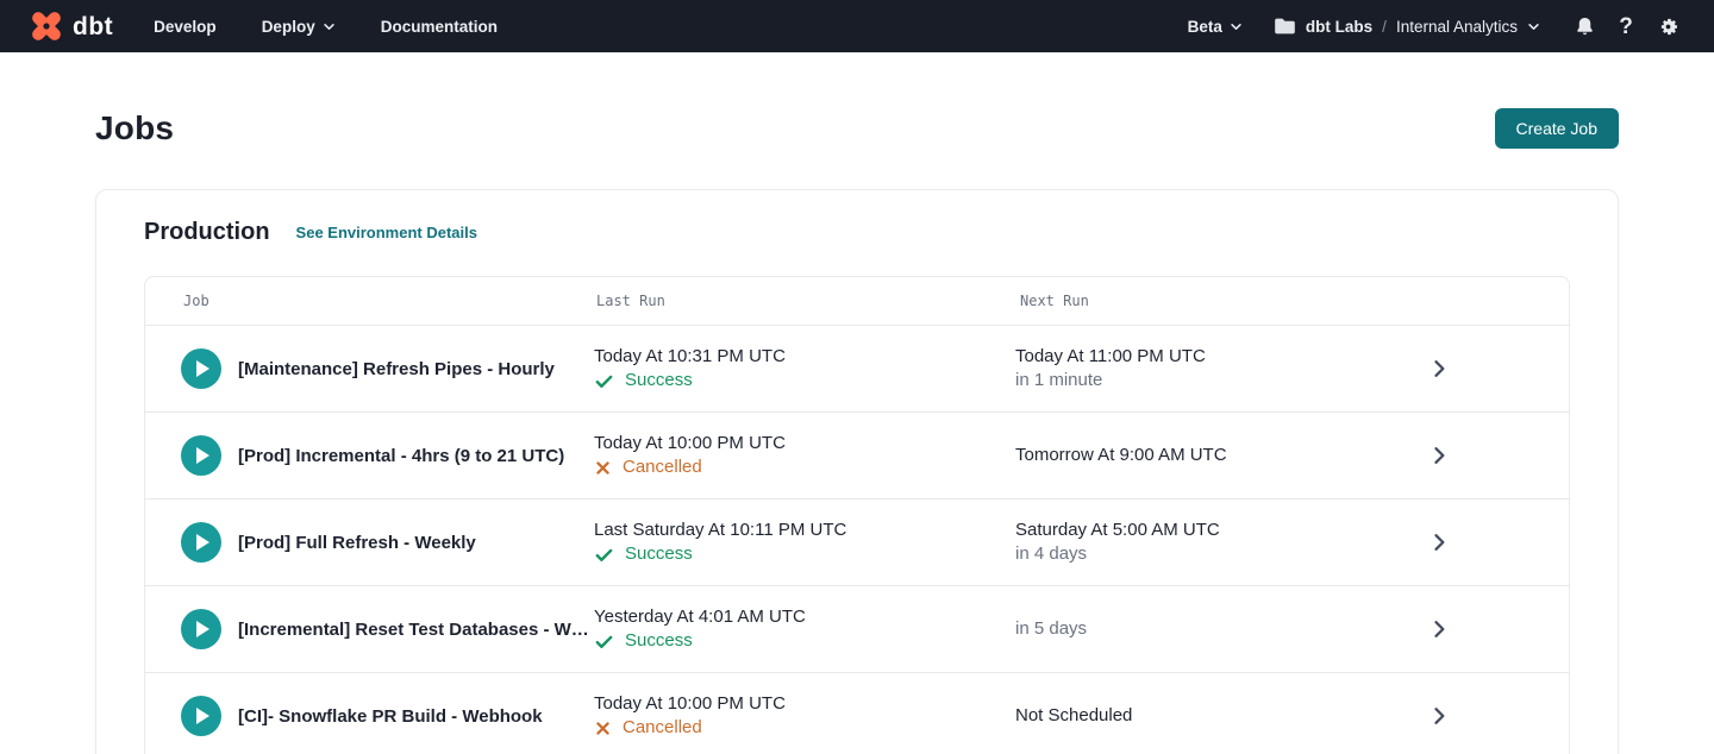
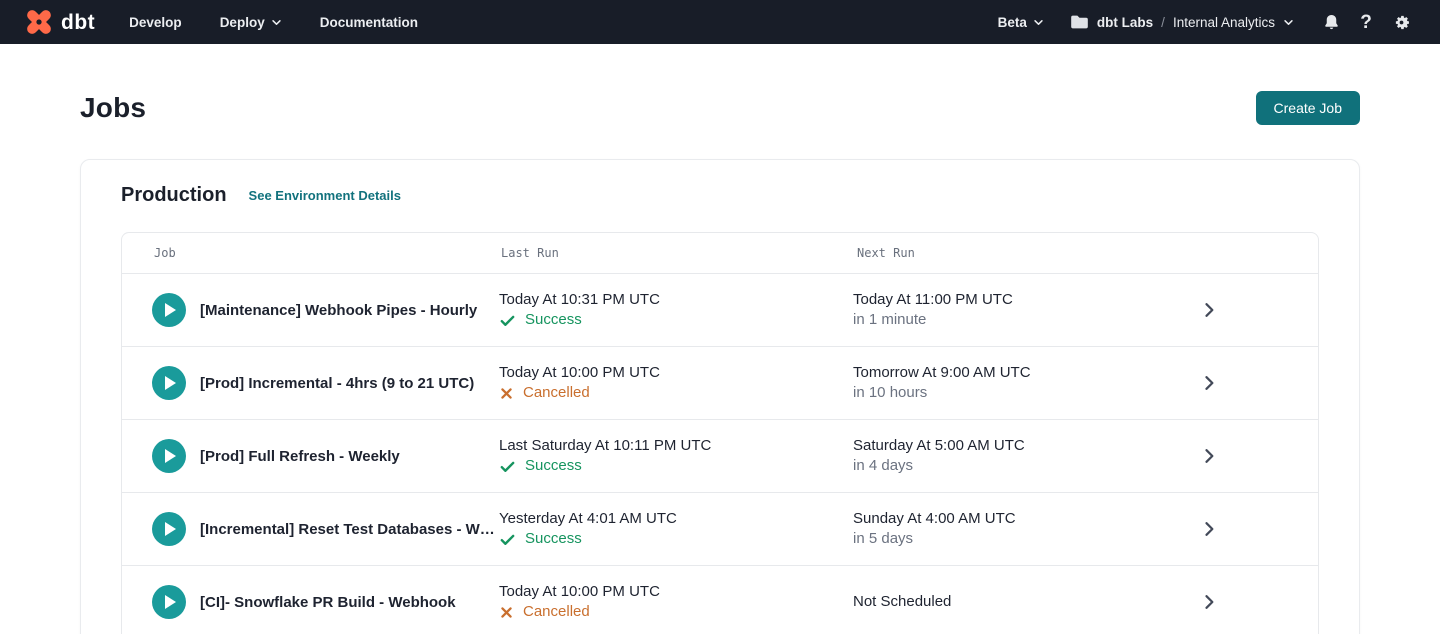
  dbt
  Develop
  Deploy
  Documentation
  Beta
  dbt Labs
  /
  Internal Analytics
  ?
  Jobs
  Create Job
  Production
  See Environment Details
  Job
  Last Run
  Next Run
- [Maintenance] Refresh Pipes - Hourly
+ [Maintenance] Webhook Pipes - Hourly
  Today At 10:31 PM UTC
  Success
  Today At 11:00 PM UTC
  in 1 minute
  [Prod] Incremental - 4hrs (9 to 21 UTC)
  Today At 10:00 PM UTC
  Cancelled
  Tomorrow At 9:00 AM UTC
+ in 10 hours
  [Prod] Full Refresh - Weekly
  Last Saturday At 10:11 PM UTC
  Success
  Saturday At 5:00 AM UTC
  in 4 days
  [Incremental] Reset Test Databases - W…
  Yesterday At 4:01 AM UTC
  Success
+ Sunday At 4:00 AM UTC
  in 5 days
  [CI]- Snowflake PR Build - Webhook
  Today At 10:00 PM UTC
  Cancelled
  Not Scheduled
